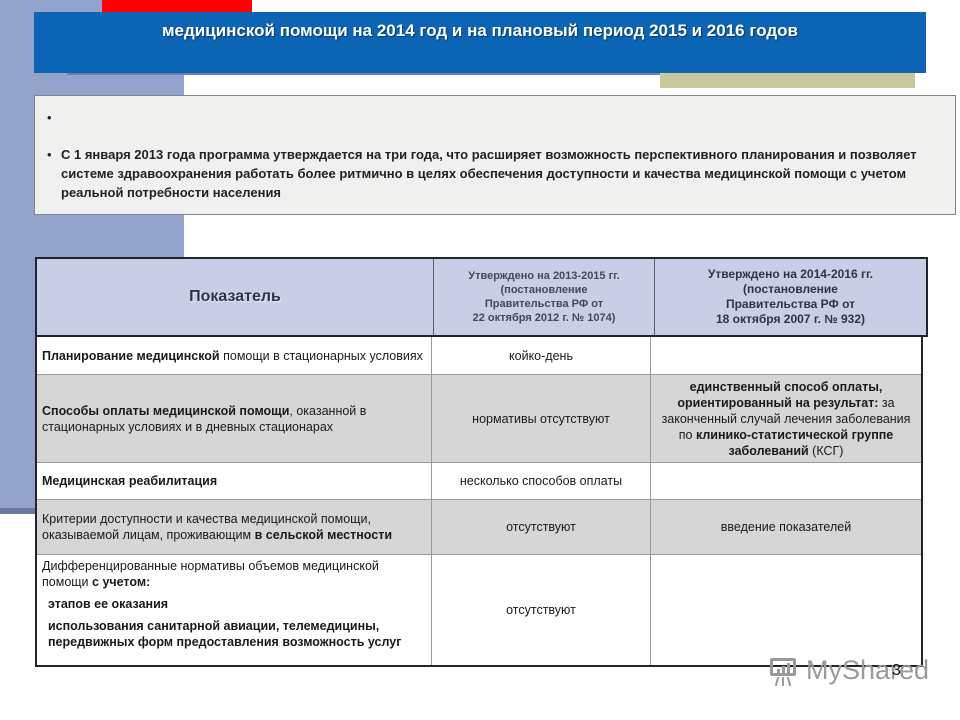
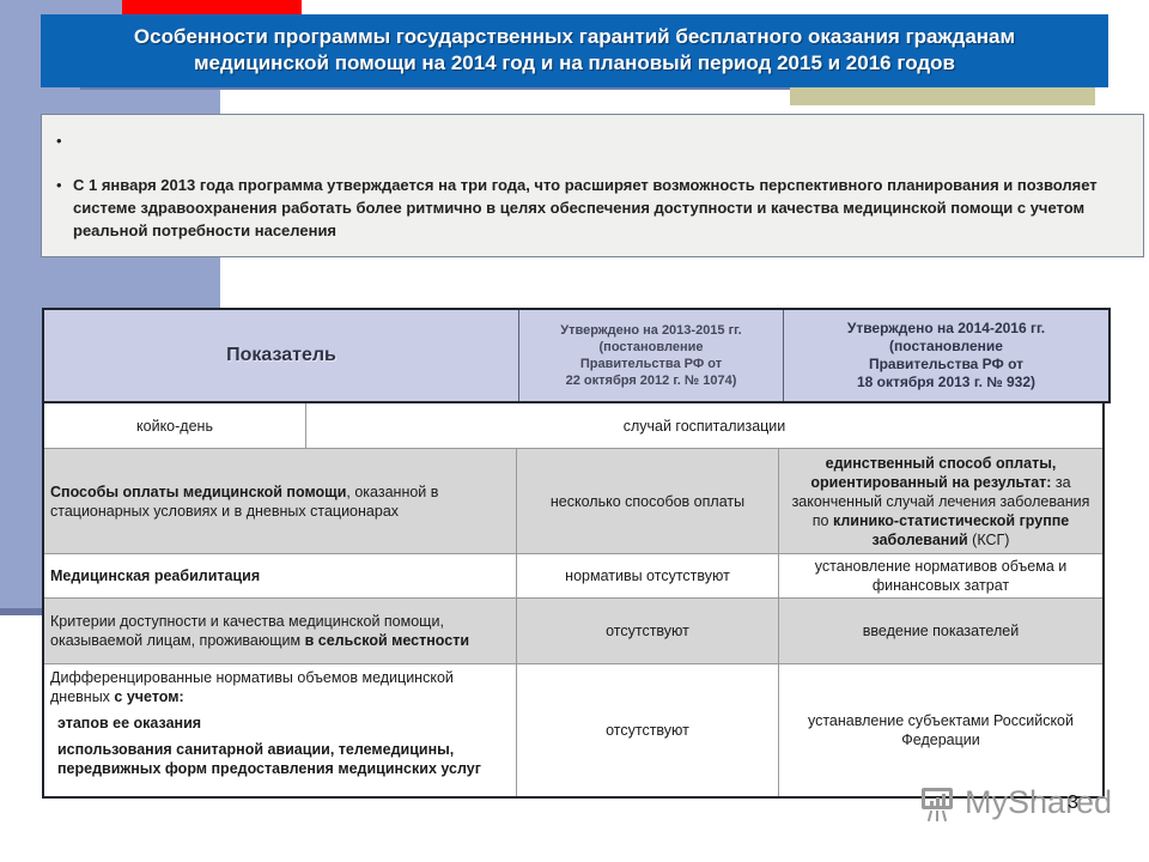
+ Особенности программы государственных гарантий бесплатного оказания гражданам
  медицинской помощи на 2014 год и на плановый период 2015 и 2016 годов
  •
  •
  С 1 января 2013 года программа утверждается на три года, что расширяет возможность перспективного планирования и позволяет системе здравоохранения работать более ритмично в целях обеспечения доступности и качества медицинской помощи с учетом реальной потребности населения
  Показатель
  Утверждено на 2013-2015 гг.
  (постановление
  Правительства РФ от
  22 октября 2012 г. № 1074)
  Утверждено на 2014-2016 гг.
  (постановление
  Правительства РФ от
- 18 октября 2007 г. № 932)
+ 18 октября 2013 г. № 932)
- Планирование медицинской помощи в стационарных условиях
  койко-день
+ случай госпитализации
  Способы оплаты медицинской помощи, оказанной в стационарных условиях и в дневных стационарах
- нормативы отсутствуют
+ несколько способов оплаты
  единственный способ оплаты, ориентированный на результат: за законченный случай лечения заболевания по клинико-статистической группе заболеваний (КСГ)
  Медицинская реабилитация
- несколько способов оплаты
+ нормативы отсутствуют
+ установление нормативов объема и финансовых затрат
  Критерии доступности и качества медицинской помощи, оказываемой лицам, проживающим в сельской местности
  отсутствуют
  введение показателей
- Дифференцированные нормативы объемов медицинской помощи с учетом:
+ Дифференцированные нормативы объемов медицинской дневных с учетом:
  этапов ее оказания
- использования санитарной авиации, телемедицины, передвижных форм предоставления возможность услуг
+ использования санитарной авиации, телемедицины, передвижных форм предоставления медицинских услуг
  отсутствуют
+ устанавление субъектами Российской Федерации
  MyShared
  3
